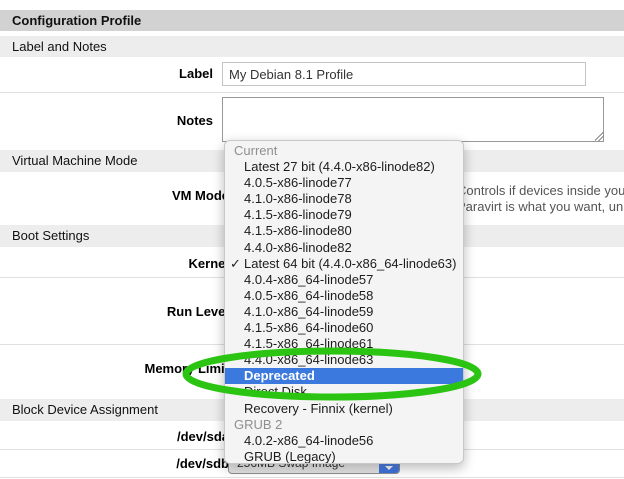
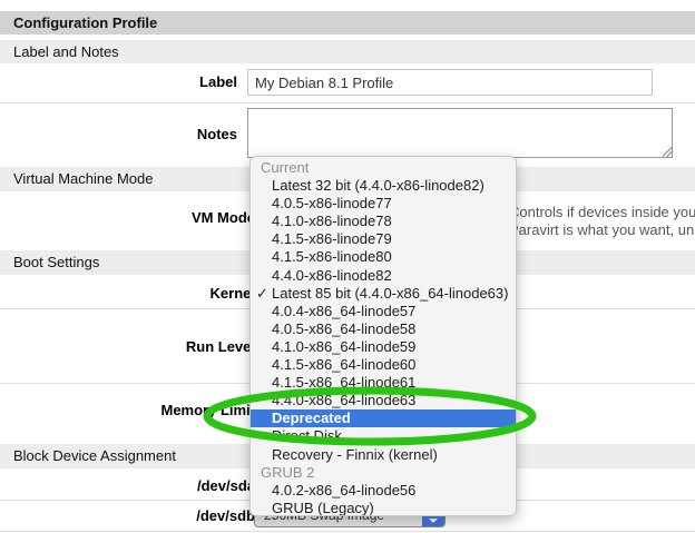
  Configuration Profile
  Label and Notes
  Virtual Machine Mode
  Boot Settings
  Block Device Assignment
  Label
  My Debian 8.1 Profile
  Notes
  VM Mod
  ontrols if devices inside you
  aravirt is what you want, un
  Kerne
  Run Leve
  Memor Limi
  /dev/sd
  /dev/sdb
  Current
- Latest 27 bit (4.4.0-x86-linode82)
+ Latest 32 bit (4.4.0-x86-linode82)
  4.0.5-x86-linode77
  4.1.0-x86-linode78
  4.1.5-x86-linode79
  4.1.5-x86-linode80
  4.4.0-x86-linode82
  ✓
- Latest 64 bit (4.4.0-x86_64-linode63)
+ Latest 85 bit (4.4.0-x86_64-linode63)
  4.0.4-x86_64-linode57
  4.0.5-x86_64-linode58
  4.1.0-x86_64-linode59
  4.1.5-x86_64-linode60
  4.1.5-x86_64-linode61
  4.4.0-x86_64-linode63
  Deprecated
  Recovery - Finnix (kernel)
  GRUB 2
  4.0.2-x86_64-linode56
  GRUB (Legacy)
